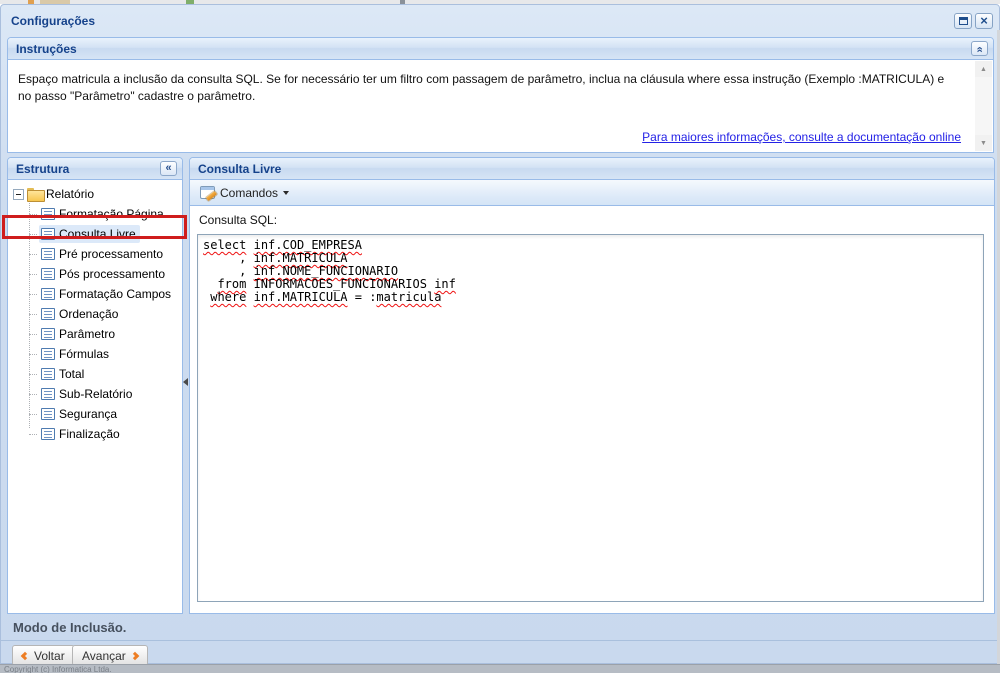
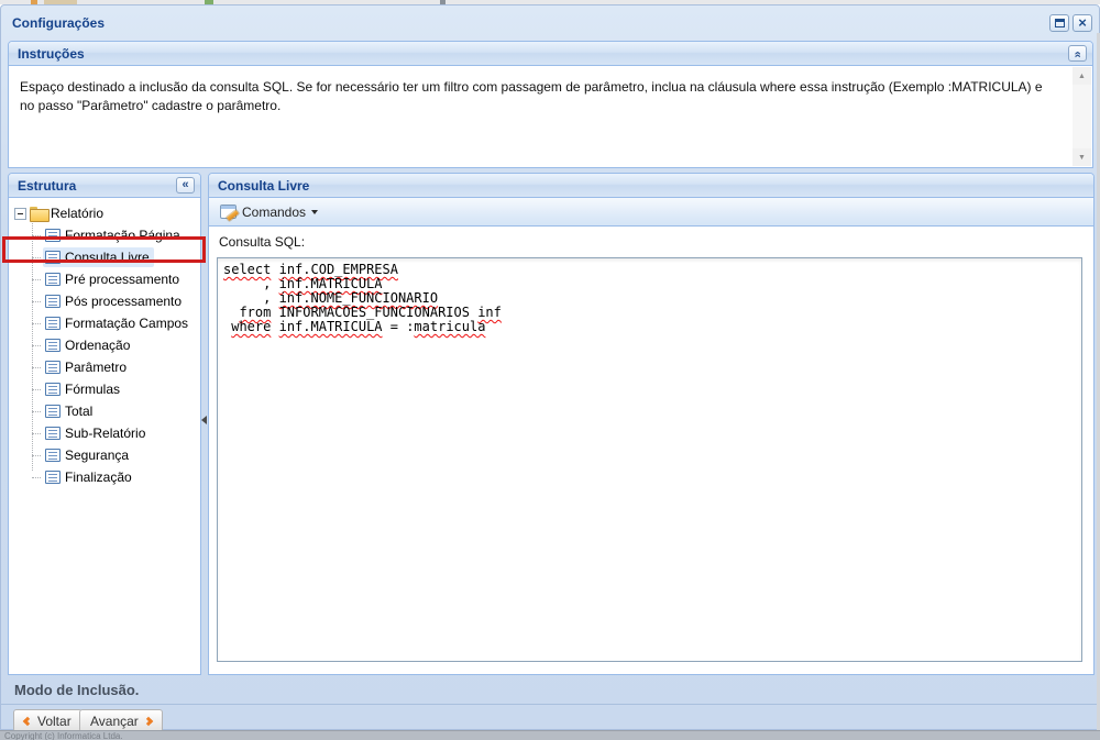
  Configurações
  ×
  Instruções
- Espaço matricula a inclusão da consulta SQL. Se for necessário ter um filtro com passagem de parâmetro, inclua na cláusula where essa instrução (Exemplo :MATRICULA) e no passo "Parâmetro" cadastre o parâmetro.
+ Espaço destinado a inclusão da consulta SQL. Se for necessário ter um filtro com passagem de parâmetro, inclua na cláusula where essa instrução (Exemplo :MATRICULA) e no passo "Parâmetro" cadastre o parâmetro.
- Para maiores informações, consulte a documentação online
  Estrutura
  «
  Relatório
  Formatação Página
  Consulta Livre
  Pré processamento
  Pós processamento
  Formatação Campos
  Ordenação
  Parâmetro
  Fórmulas
  Total
  Sub-Relatório
  Segurança
  Finalização
  Consulta Livre
  Comandos
  Consulta SQL:
  select inf.COD_EMPRESA
  , inf.MATRICULA
  , inf.NOME_FUNCIONARIO
  from INFORMACOES_FUNCIONARIOS inf
  where inf.MATRICULA = :matricula
  Modo de Inclusão.
  Voltar
  Avançar
  Copyright (c) Informatica Ltda.
